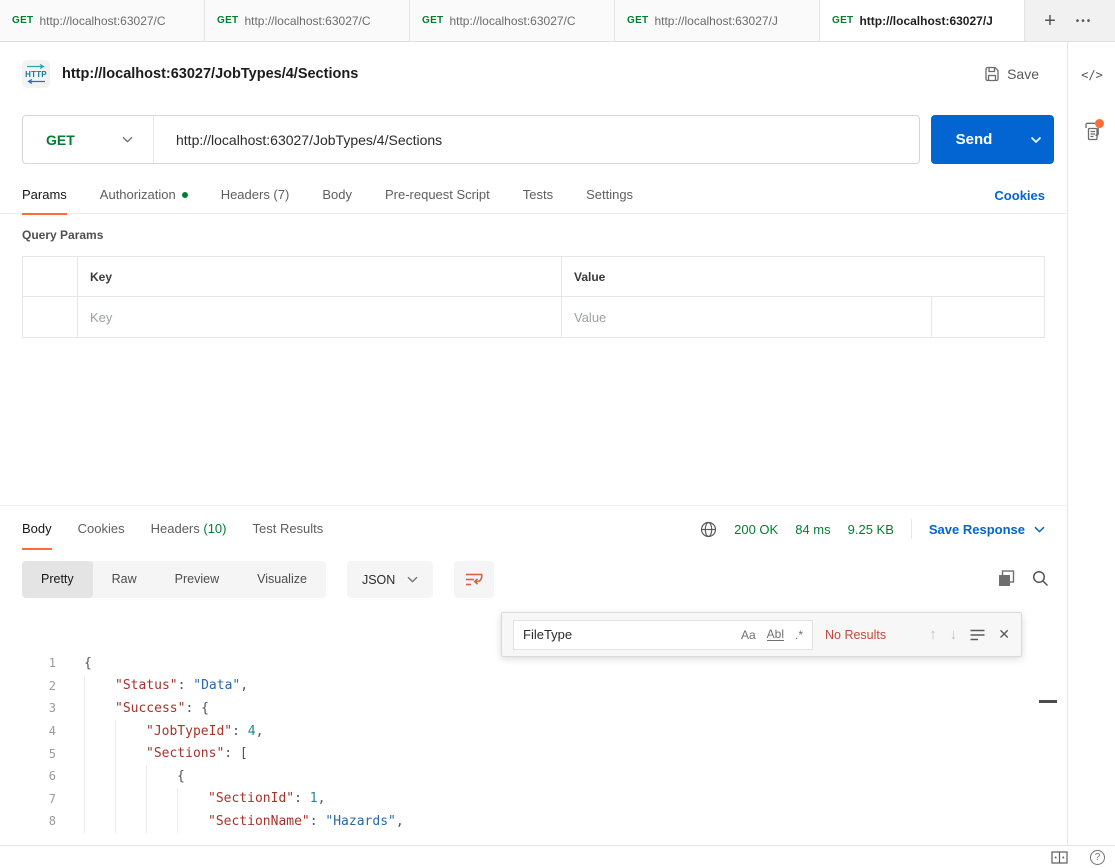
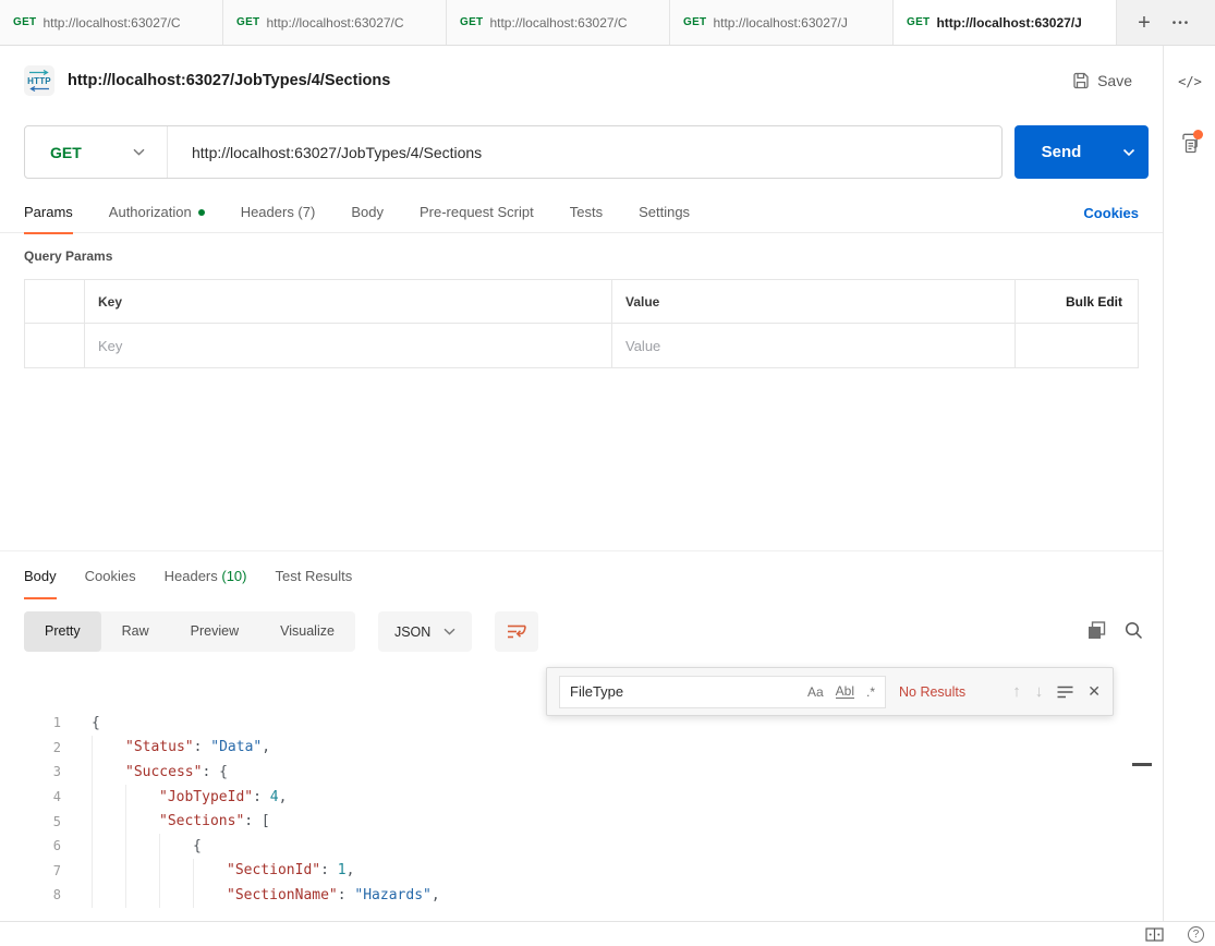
  GET
  http://localhost:63027/C
  GET
  http://localhost:63027/C
  GET
  http://localhost:63027/C
  GET
  http://localhost:63027/J
  GET
  http://localhost:63027/J
  +
  •••
  HTTP
  http://localhost:63027/JobTypes/4/Sections
  Save
  GET
  http://localhost:63027/JobTypes/4/Sections
  Send
  Params
  Authorization
  Headers (7)
  Body
  Pre-request Script
  Tests
  Settings
  Cookies
  Query Params
  Key
  Value
+ Bulk Edit
  Key
  Value
  Body
  Cookies
  Headers (10)
  Test Results
- 200 OK
- 84 ms
- 9.25 KB
- Save Response
  Pretty
  Raw
  Preview
  Visualize
  JSON
  FileType
  Aa
  Abl
  .*
  No Results
  ↑
  ↓
  ✕
  1
  {
  2
  "Status"
  :
  "Data"
  ,
  3
  "Success"
  : {
  4
  "JobTypeId"
  :
  4
  ,
  5
  "Sections"
  : [
  6
  {
  7
  "SectionId"
  :
  1
  ,
  8
  "SectionName"
  :
  "Hazards"
  ,
  </>
  ?
